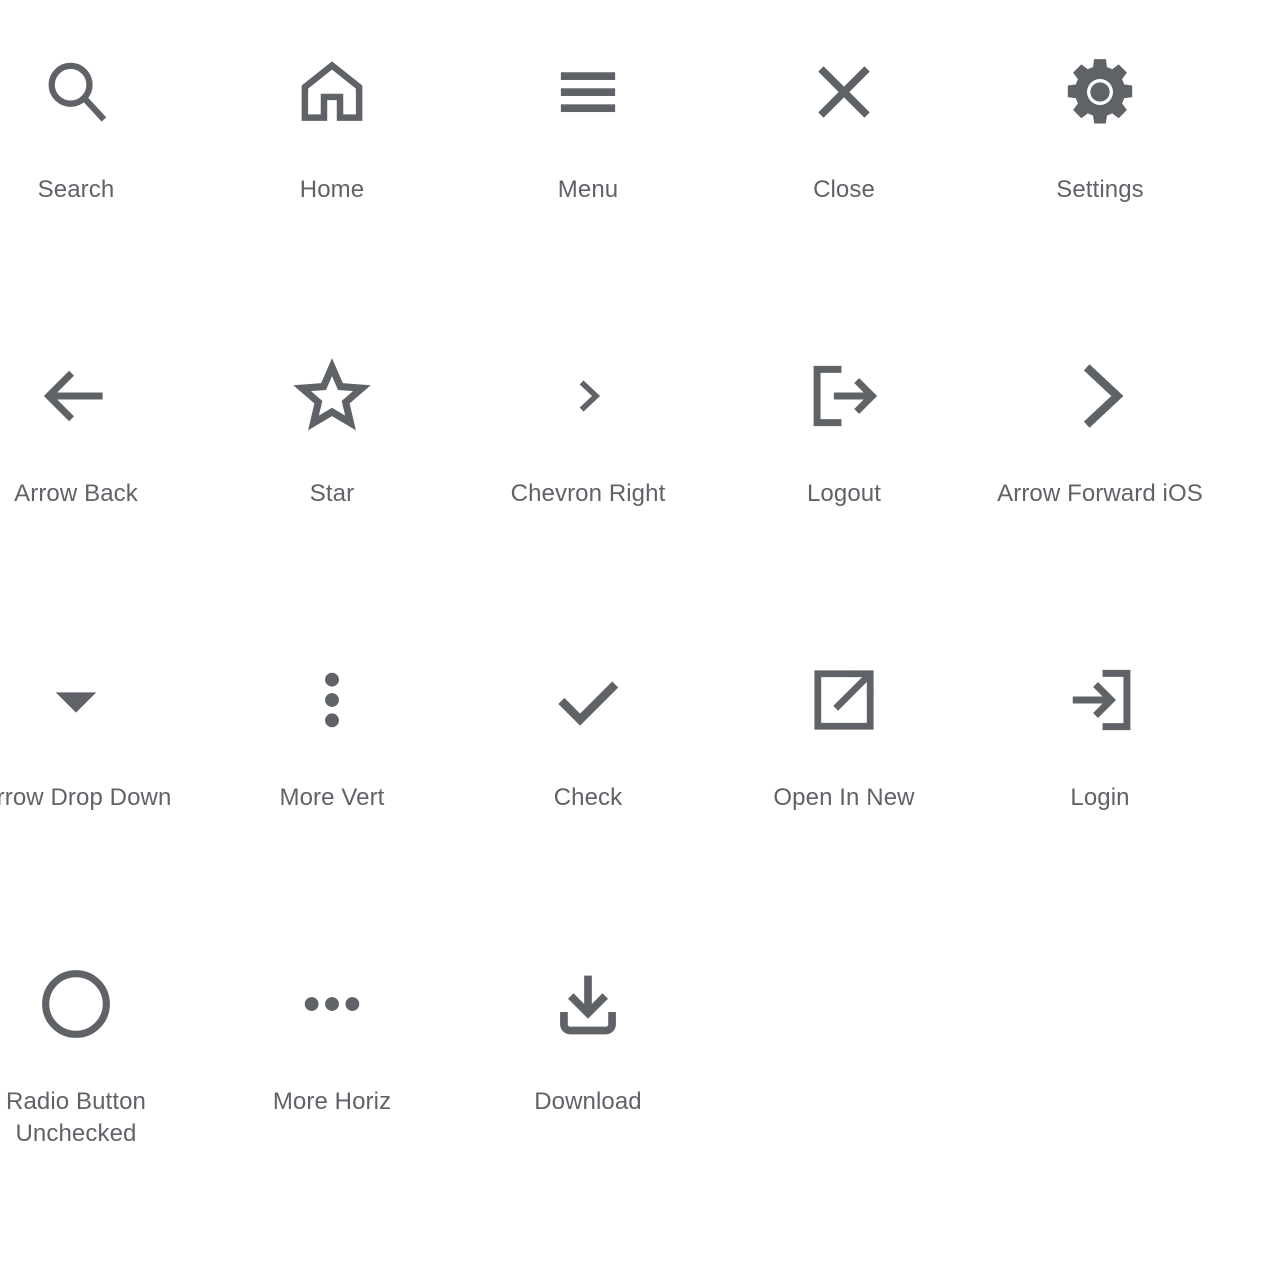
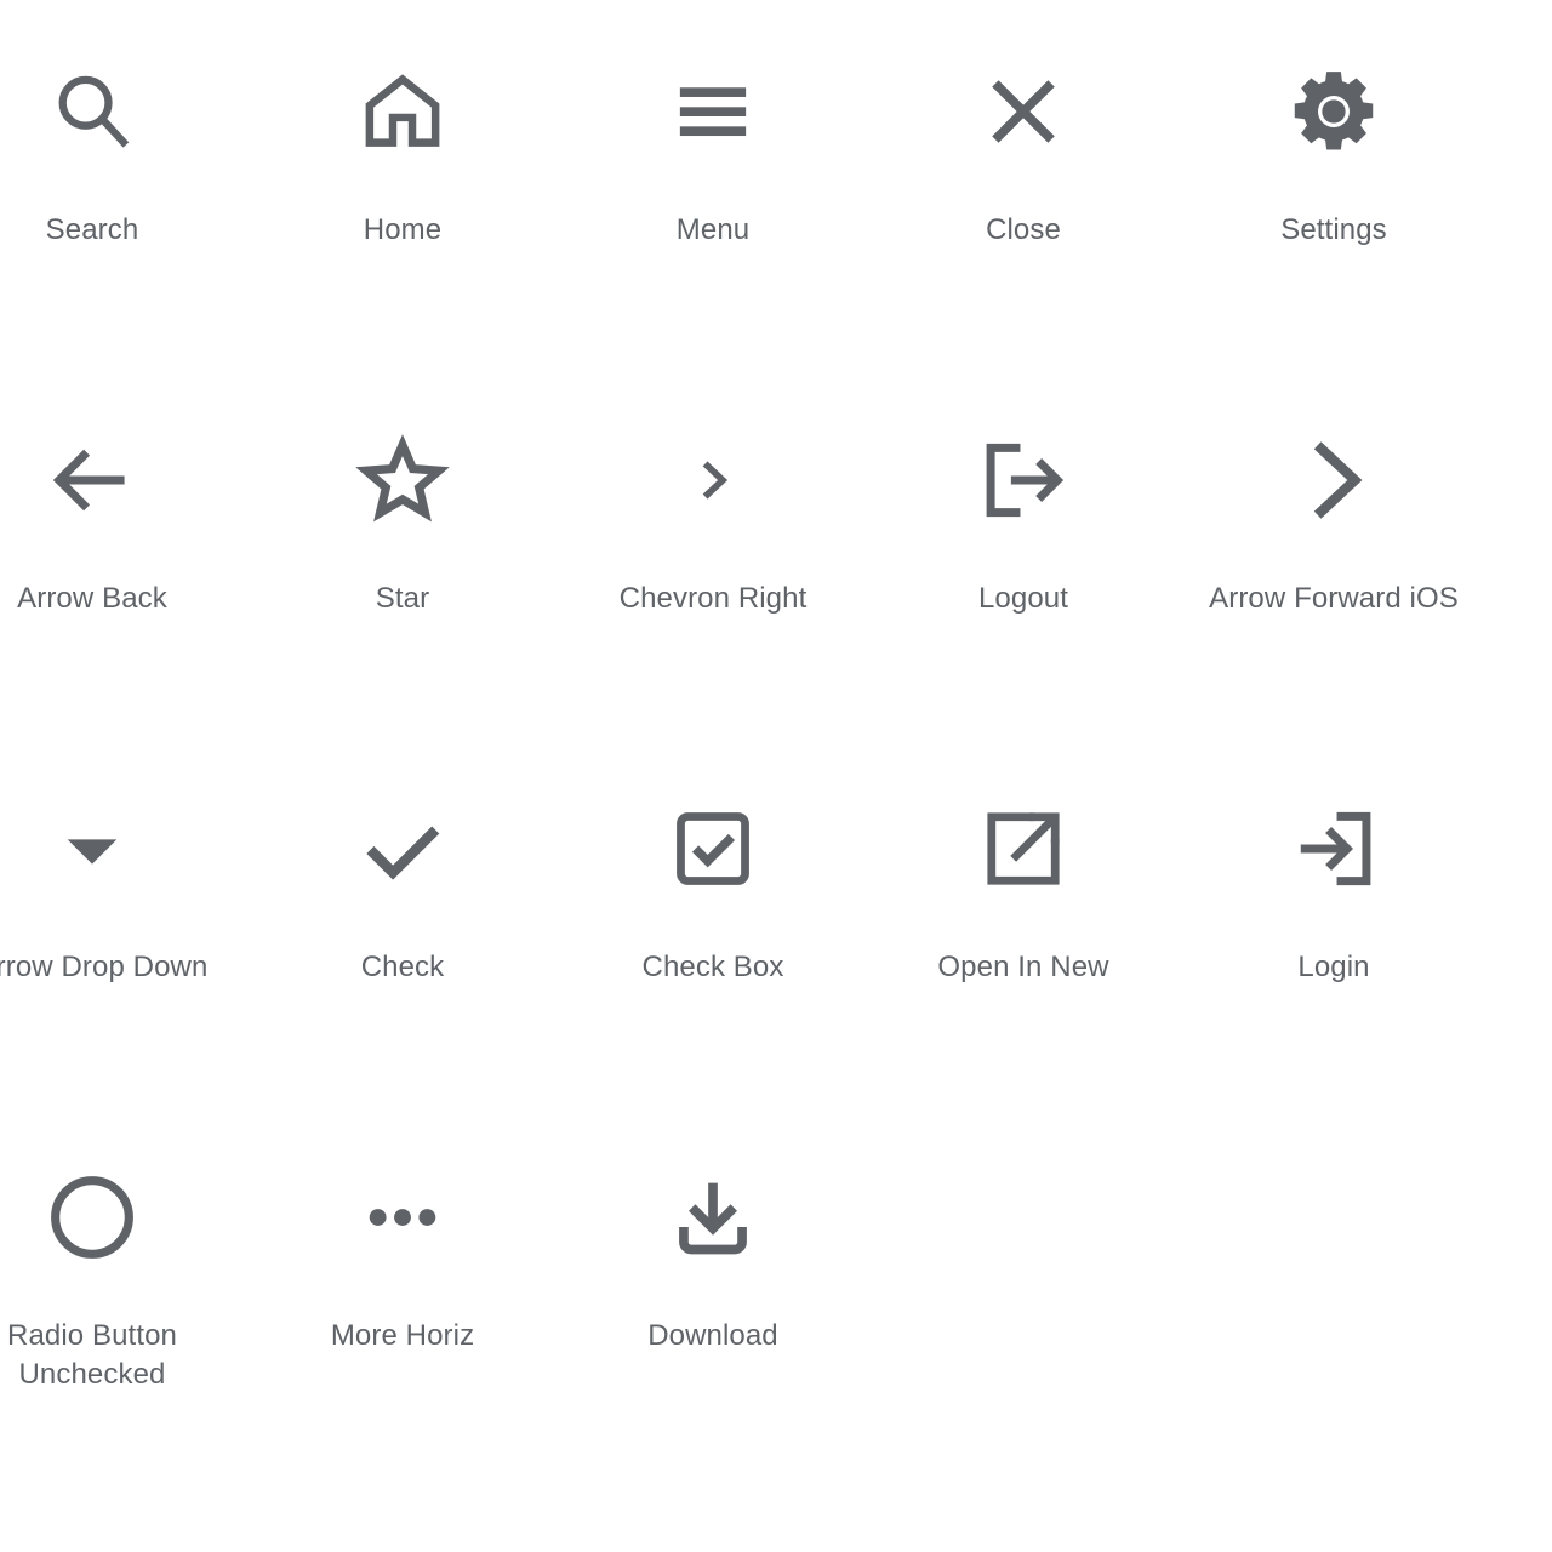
  Search
  Home
  Menu
  Close
  Settings
  Arrow Back
  Star
  Chevron Right
  Logout
  Arrow Forward iOS
  rrow Drop Down
- More Vert
  Check
+ Check Box
  Open In New
  Login
  Radio Button Unchecked
  More Horiz
  Download
